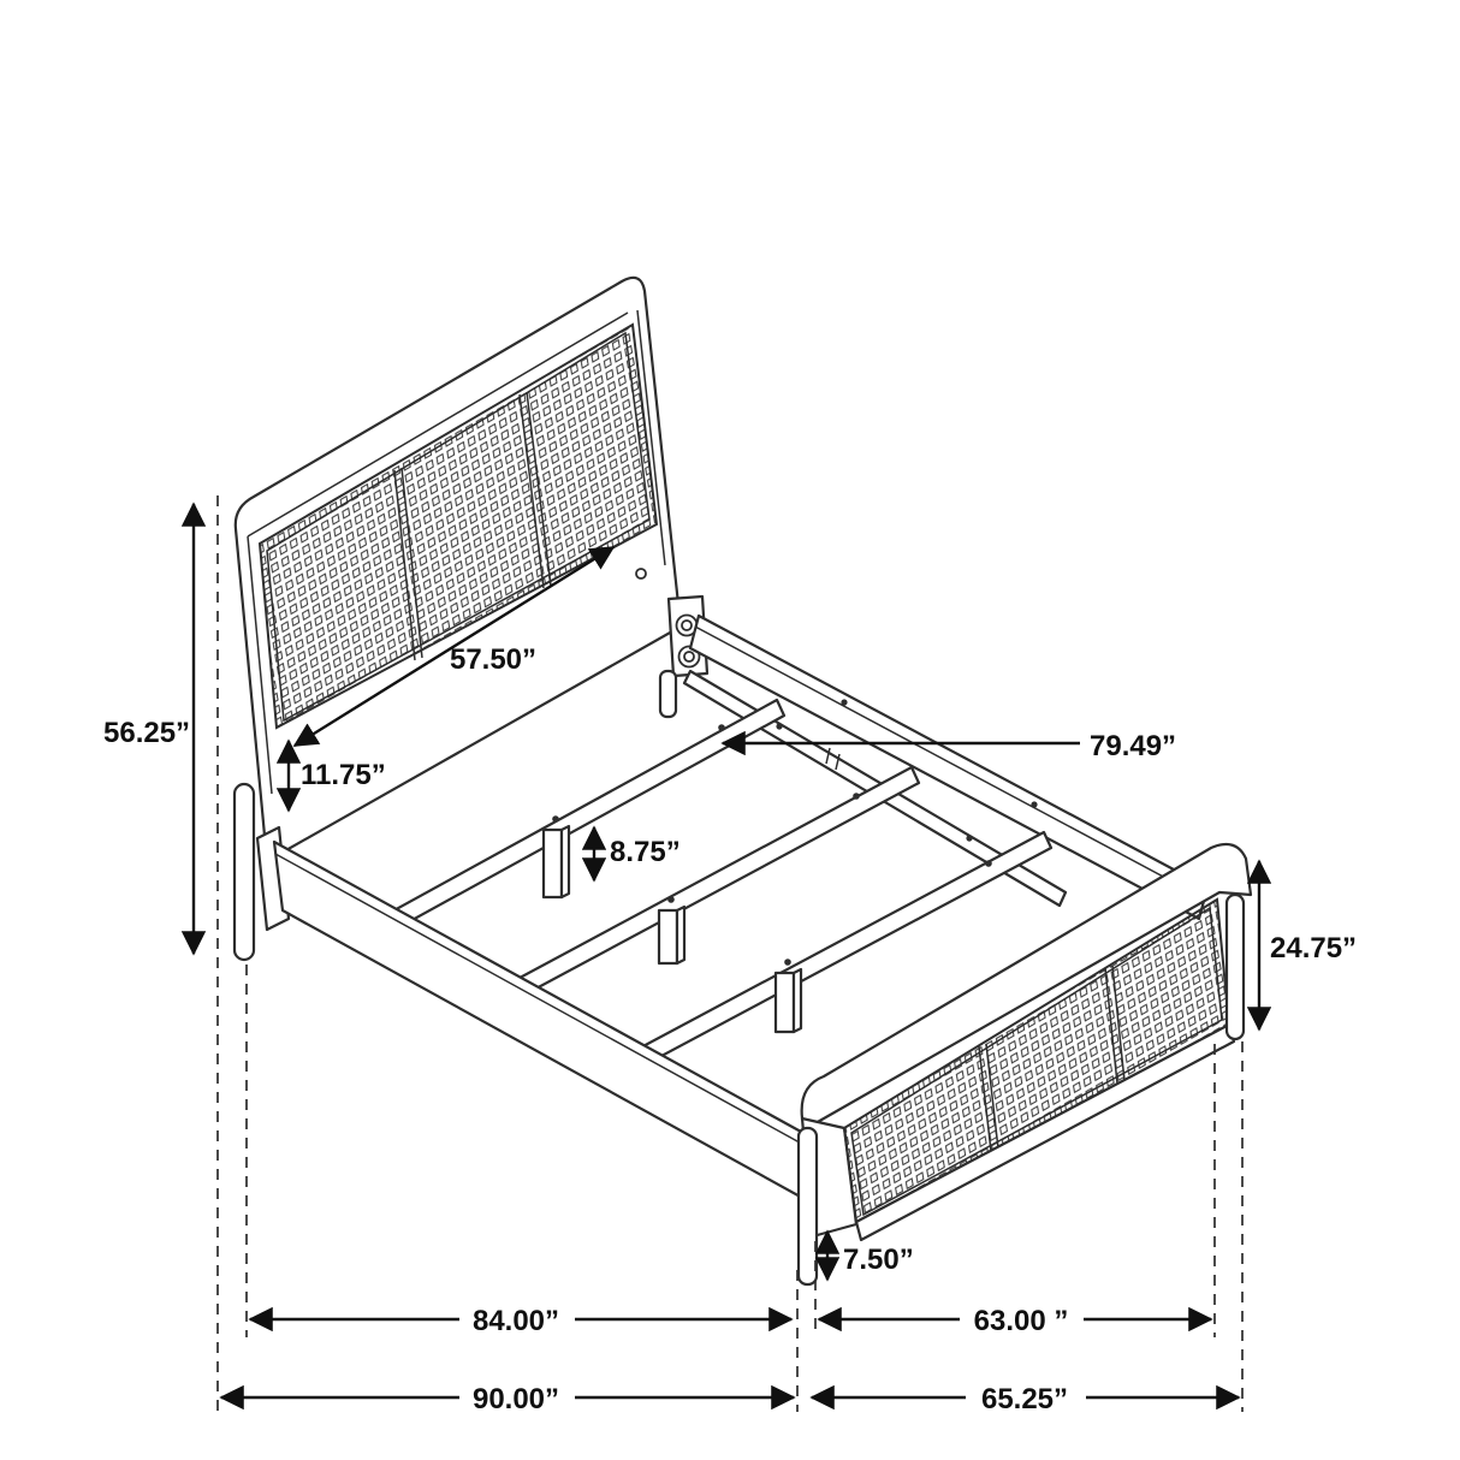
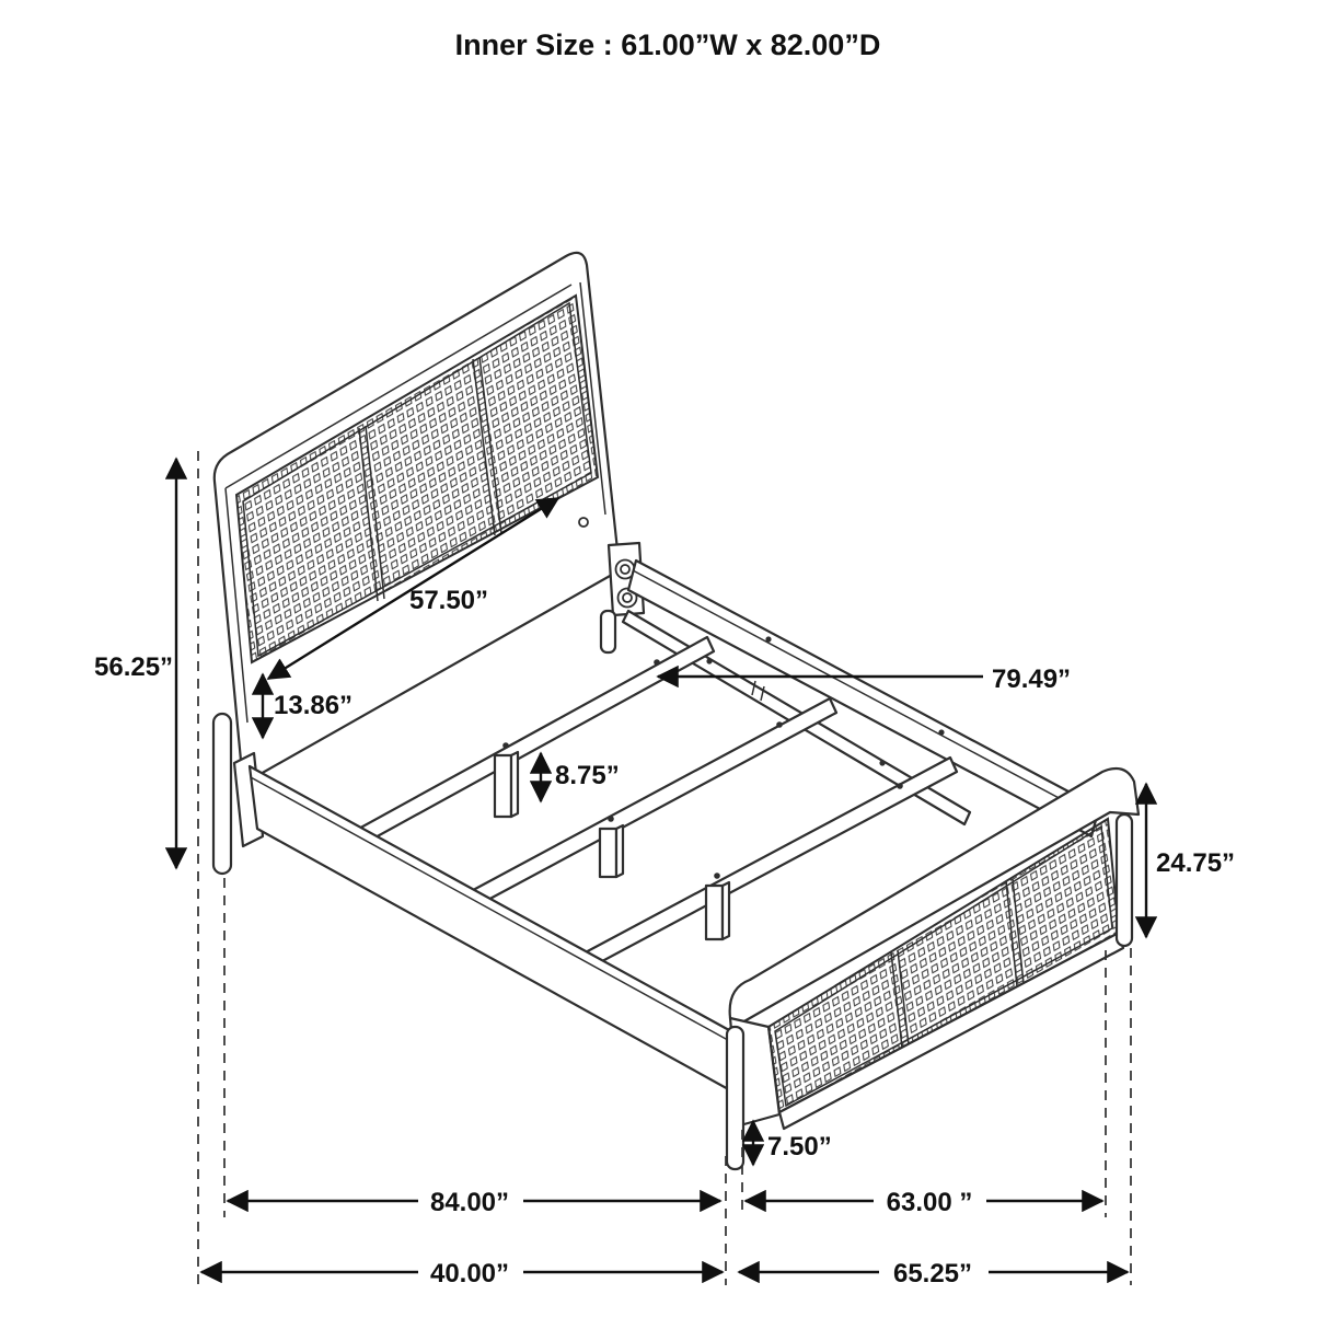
  56.25”
  57.50”
- 11.75”
+ 13.86”
  8.75”
  79.49”
  24.75”
  7.50”
  84.00”
  63.00 ”
- 90.00”
+ 40.00”
  65.25”
+ Inner Size : 61.00”W x 82.00”D
